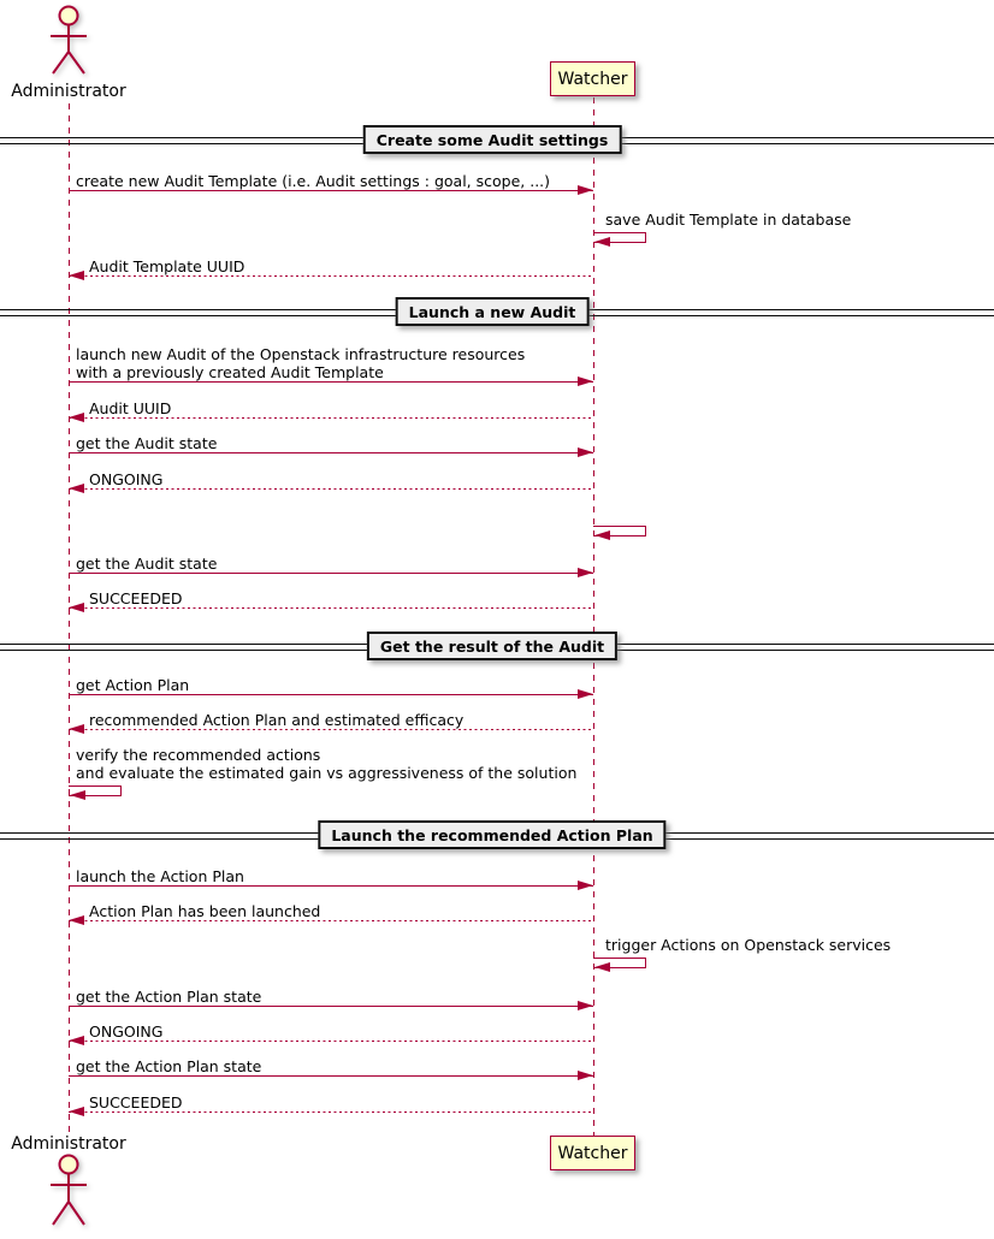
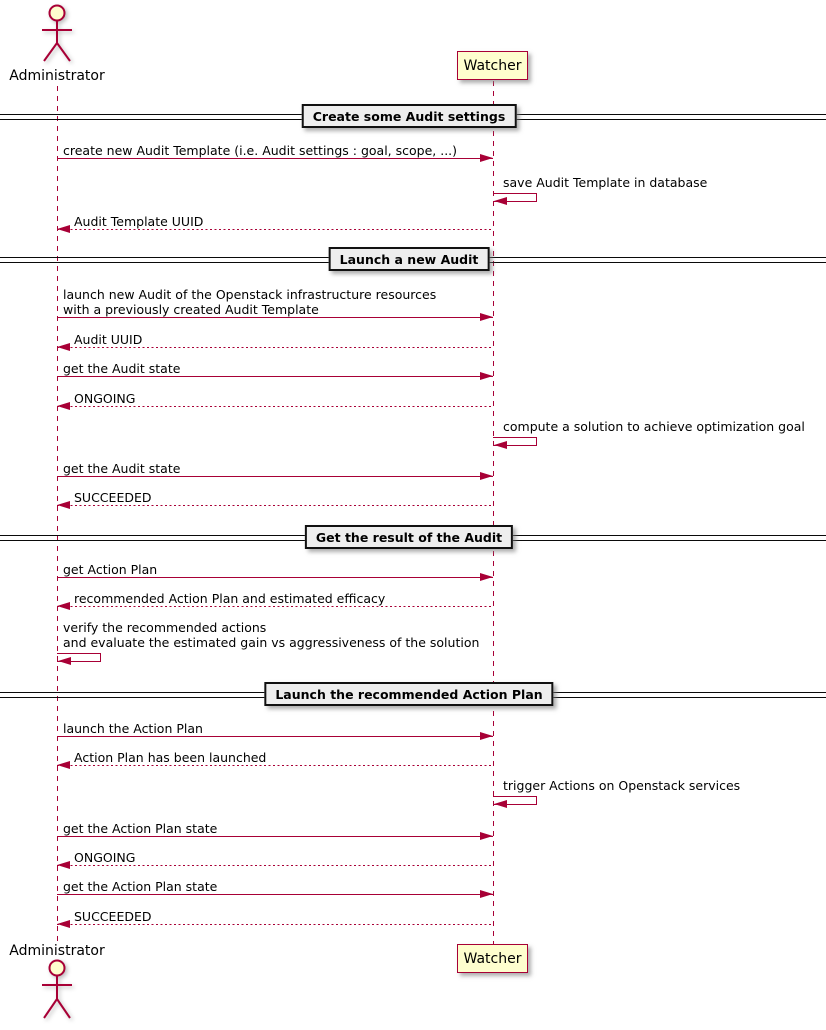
  Administrator
  Watcher
  Create some Audit settings
  create new Audit Template (i.e. Audit settings : goal, scope, ...)
  save Audit Template in database
  Audit Template UUID
  Launch a new Audit
  launch new Audit of the Openstack infrastructure resources
  with a previously created Audit Template
  Audit UUID
  get the Audit state
  ONGOING
+ compute a solution to achieve optimization goal
  get the Audit state
  SUCCEEDED
  Get the result of the Audit
  get Action Plan
  recommended Action Plan and estimated efficacy
  verify the recommended actions
  and evaluate the estimated gain vs aggressiveness of the solution
  Launch the recommended Action Plan
  launch the Action Plan
  Action Plan has been launched
  trigger Actions on Openstack services
  get the Action Plan state
  ONGOING
  get the Action Plan state
  SUCCEEDED
  Administrator
  Watcher
